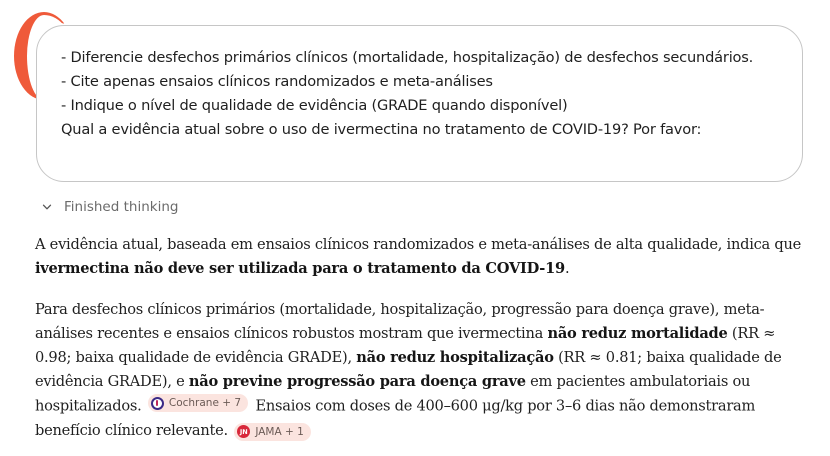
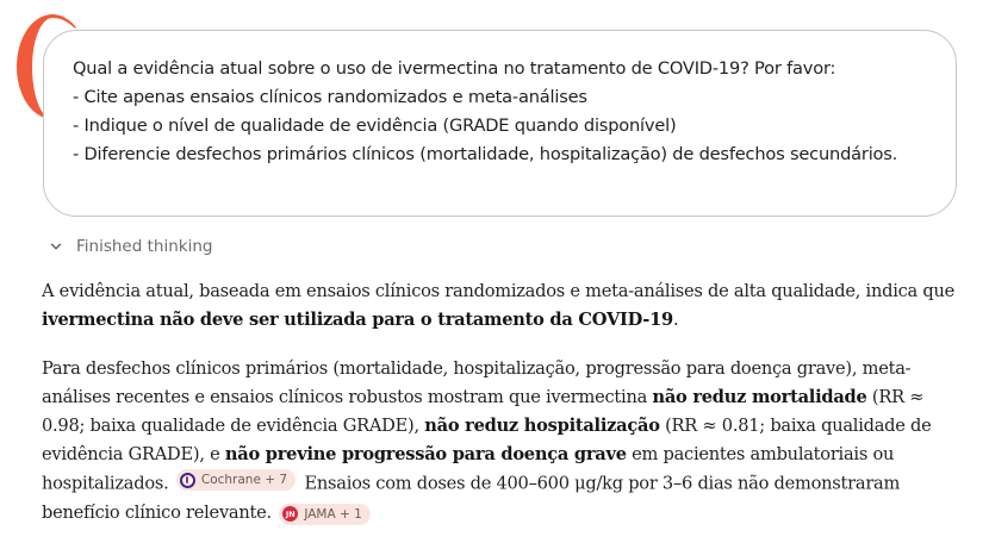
- - Diferencie desfechos primários clínicos (mortalidade, hospitalização) de desfechos secundários.
+ Qual a evidência atual sobre o uso de ivermectina no tratamento de COVID-19? Por favor:
  - Cite apenas ensaios clínicos randomizados e meta-análises
  - Indique o nível de qualidade de evidência (GRADE quando disponível)
- Qual a evidência atual sobre o uso de ivermectina no tratamento de COVID-19? Por favor:
+ - Diferencie desfechos primários clínicos (mortalidade, hospitalização) de desfechos secundários.
  Finished thinking
  A evidência atual, baseada em ensaios clínicos randomizados e meta-análises de alta qualidade, indica que ivermectina não deve ser utilizada para o tratamento da COVID-19.
  Para desfechos clínicos primários (mortalidade, hospitalização, progressão para doença grave), meta-análises recentes e ensaios clínicos robustos mostram que ivermectina não reduz mortalidade (RR ≈ 0.98; baixa qualidade de evidência GRADE), não reduz hospitalização (RR ≈ 0.81; baixa qualidade de evidência GRADE), e não previne progressão para doença grave em pacientes ambulatoriais ou hospitalizados.
  Cochrane + 7
  Ensaios com doses de 400–600 μg/kg por 3–6 dias não demonstraram benefício clínico relevante.
  JN
  JAMA + 1
